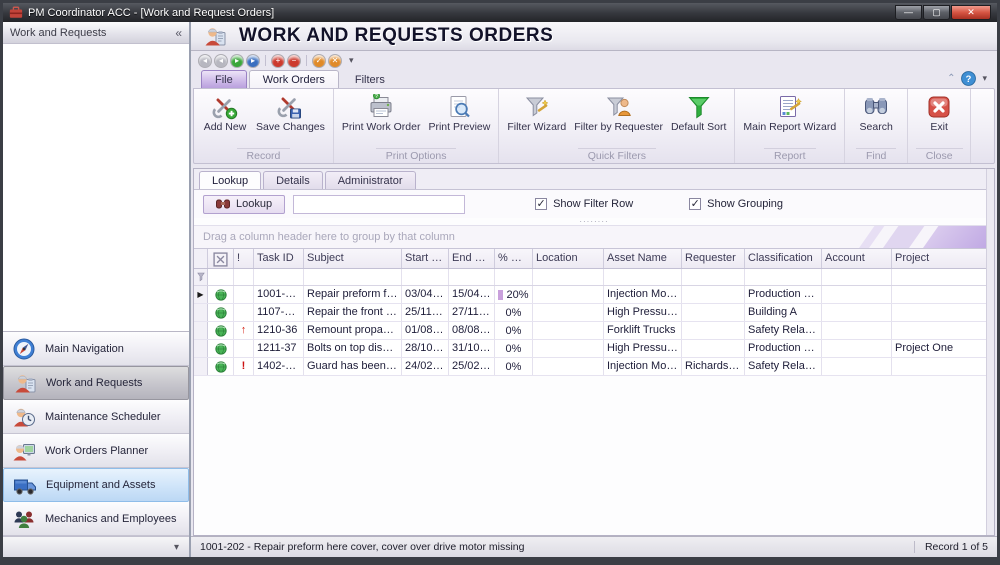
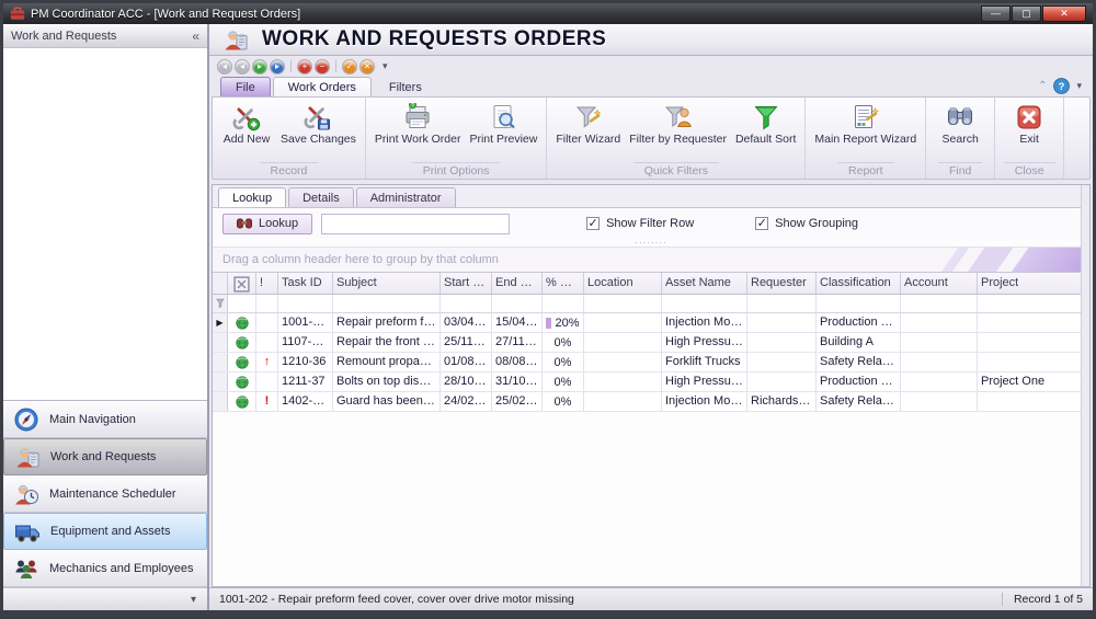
  PM Coordinator ACC - [Work and Request Orders]
  —
  ▢
  ✕
  Work and Requests
  «
  Main Navigation
  Work and Requests
  Maintenance Scheduler
- Work Orders Planner
  Equipment and Assets
  Mechanics and Employees
  ▾
  WORK AND REQUESTS ORDERS
  ◂
  ◂
  ▸
  ▸
  +
  −
  ✓
  ✕
  ▾
  File
  Work Orders
  Filters
  ⌃
  ?
  ▾
  Add New
  Save Changes
  Record
  Print Work Order
  Print Preview
  Print Options
  Filter Wizard
  Filter by Requester
  Default Sort
  Quick Filters
  Main Report Wizard
  Report
  Search
  Find
  Exit
  Close
  Lookup
  Details
  Administrator
  Lookup
  ✓
  Show Filter Row
  ✓
  Show Grouping
  ········
  Drag a column header here to group by that column
  !
  Task ID
  Subject
  Start Dat
  End Date
  % Don
  Location
  Asset Name
  Requester
  Classification
  Account
  Project
  ▶
  1001-202
  Repair preform feed
  03/04/2..
  15/04/2..
  20%
  Injection Molde
  Production Equ
  1107-217
  Repair the front ent
  25/11/2...
  27/11/2..
  0%
  High Pressure
  Building A
  ↑
  1210-36
  Remount propane t
  01/08/2..
  08/08/2..
  0%
  Forklift Trucks
  Safety Related
  1211-37
  Bolts on top dispen
  28/10/2..
  31/10/2..
  0%
  High Pressure
  Production Equ
  Project One
  !
  1402-398
  Guard has been re
  24/02/2..
  25/02/2..
  0%
  Injection Molde
  Richards, G
  Safety Related
- 1001-202 - Repair preform here cover, cover over drive motor missing
+ 1001-202 - Repair preform feed cover, cover over drive motor missing
  Record 1 of 5
